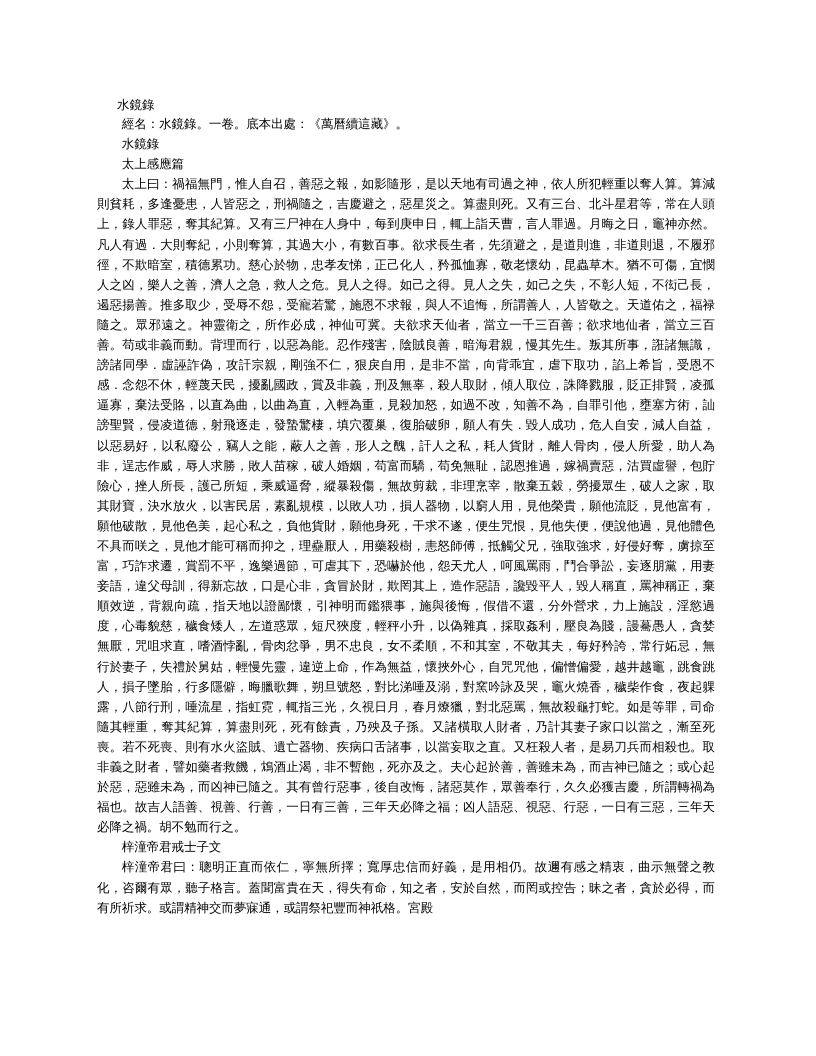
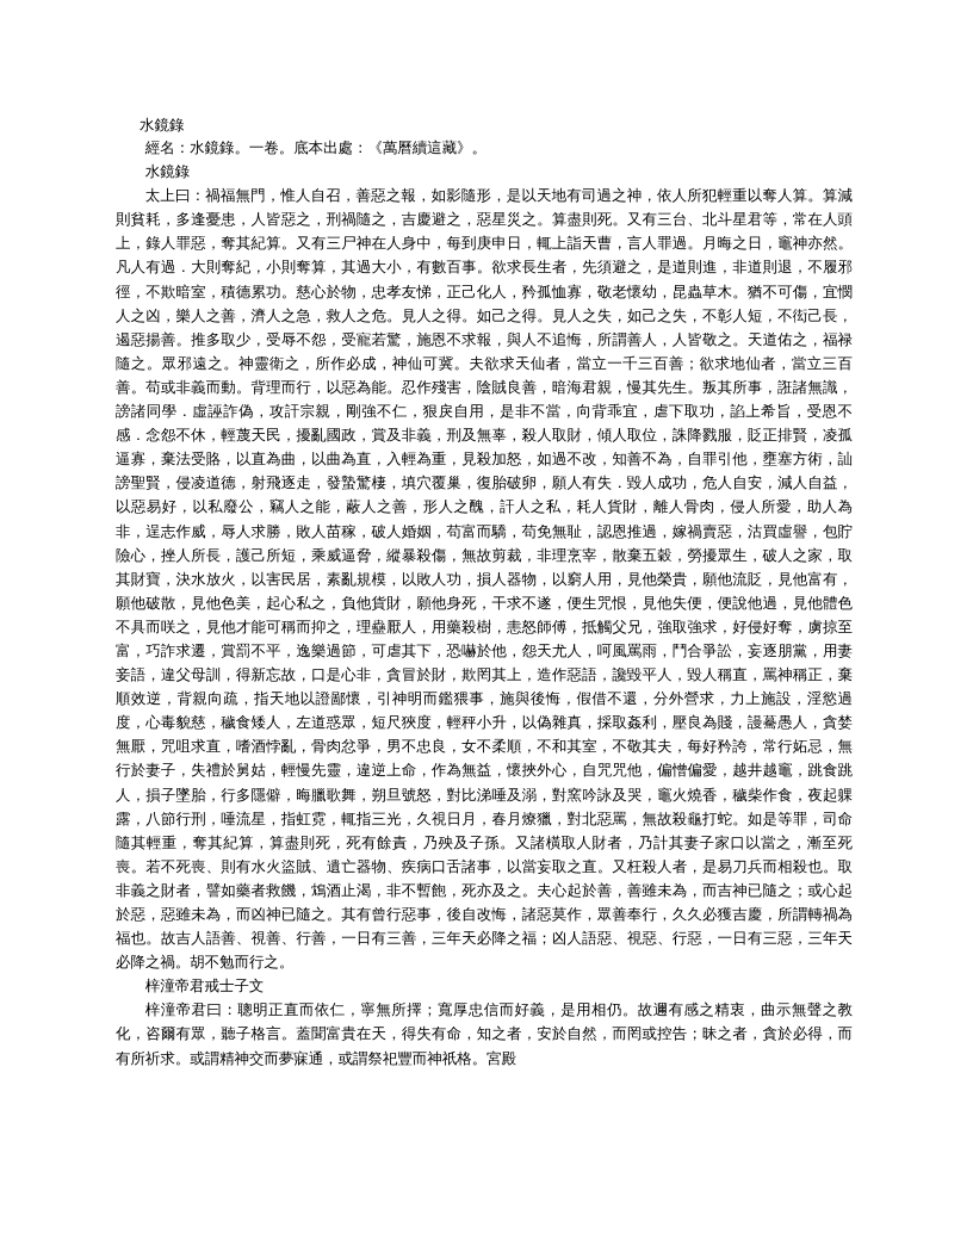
  水鏡錄
  經名：水鏡錄。一卷。底本出處：《萬曆續這藏》。
  水鏡錄
- 太上感應篇
  太上曰：禍福無門，惟人自召，善惡之報，如影隨形，是以天地有司過之神，依人所犯輕重以奪人算。算減則貧耗，多逢憂患，人皆惡之，刑禍隨之，吉慶避之，惡星災之。算盡則死。又有三台、北斗星君等，常在人頭上，錄人罪惡，奪其紀算。又有三尸神在人身中，每到庚申日，輒上詣天曹，言人罪過。月晦之日，竈神亦然。凡人有過．大則奪紀，小則奪算，其過大小，有數百事。欲求長生者，先須避之，是道則進，非道則退，不履邪徑，不欺暗室，積德累功。慈心於物，忠孝友悌，正己化人，矜孤恤寡，敬老懷幼，昆蟲草木。猶不可傷，宜憫人之凶，樂人之善，濟人之急，救人之危。見人之得。如己之得。見人之失，如己之失，不彰人短，不衒己長，遏惡揚善。推多取少，受辱不怨，受寵若驚，施恩不求報，與人不追悔，所謂善人，人皆敬之。天道佑之，福禄隨之。眾邪遠之。神靈衛之，所作必成，神仙可冀。夫欲求天仙者，當立一千三百善；欲求地仙者，當立三百善。苟或非義而動。背理而行，以惡為能。忍作殘害，陰賊良善，暗海君親，慢其先生。叛其所事，誑諸無識，謗諸同學．虛誣詐偽，攻訐宗親，剛強不仁，狠戾自用，是非不當，向背乖宜，虐下取功，諂上希旨，受恩不感．念怨不休，輕蔑天民，擾亂國政，賞及非義，刑及無辜，殺人取財，傾人取位，誅降戮服，貶正排賢，凌孤逼寡，棄法受賂，以直為曲，以曲為直，入輕為重，見殺加怒，如過不改，知善不為，自罪引他，壅塞方術，訕謗聖賢，侵凌道德，射飛逐走，發蟄驚棲，填穴覆巢，復胎破卵，願人有失．毀人成功，危人自安，減人自益，以惡易好，以私廢公，竊人之能，蔽人之善，形人之醜，訐人之私，耗人貨財，離人骨肉，侵人所愛，助人為非，逞志作威，辱人求勝，敗人苗稼，破人婚姻，苟富而驕，苟免無耻，認恩推過，嫁禍賣惡，沽買虛譽，包貯險心，挫人所長，護己所短，乘威逼脅，縱暴殺傷，無故剪裁，非理烹宰，散棄五穀，勞擾眾生，破人之家，取其財寶，決水放火，以害民居，素亂規模，以敗人功，損人器物，以窮人用，見他榮貴，願他流貶，見他富有，願他破散，見他色美，起心私之，負他貨財，願他身死，干求不遂，便生咒恨，見他失便，便說他過，見他體色不具而咲之，見他才能可稱而抑之，理蠱厭人，用藥殺樹，恚怒師傅，抵觸父兄，強取強求，好侵好奪，虜掠至富，巧詐求遷，賞罰不平，逸樂過節，可虐其下，恐嚇於他，怨天尤人，呵風罵雨，鬥合爭訟，妄逐朋黨，用妻妾語，違父母訓，得新忘故，口是心非，貪冒於財，欺罔其上，造作惡語，讒毀平人，毀人稱直，罵神稱正，棄順效逆，背親向疏，指天地以證鄙懷，引神明而鑑猥事，施與後悔，假借不還，分外營求，力上施設，淫慾過度，心毒貌慈，穢食矮人，左道惑眾，短尺狹度，輕秤小升，以偽雜真，採取姦利，壓良為賤，謾驀愚人，貪婪無厭，咒咀求直，嗜酒悖亂，骨肉忿爭，男不忠良，女不柔順，不和其室，不敬其夫，每好矜誇，常行妬忌，無行於妻子，失禮於舅姑，輕慢先靈，違逆上命，作為無益，懷挾外心，自咒咒他，偏憎偏愛，越井越竈，跳食跳人，損子墜胎，行多隱僻，晦臘歌舞，朔旦號怒，對比涕唾及溺，對窯吟詠及哭，竈火燒香，穢柴作食，夜起躶露，八節行刑，唾流星，指虹霓，輒指三光，久視日月，春月燎獵，對北惡罵，無故殺龜打蛇。如是等罪，司命隨其輕重，奪其紀算，算盡則死，死有餘責，乃殃及子孫。又諸橫取人財者，乃計其妻子家口以當之，漸至死喪。若不死喪、則有水火盜賊、遺亡器物、疾病口舌諸事，以當妄取之直。又枉殺人者，是易刀兵而相殺也。取非義之財者，譬如藥者救饑，鴆酒止渴，非不暫飽，死亦及之。夫心起於善，善雖未為，而吉神已隨之；或心起於惡，惡雖未為，而凶神已隨之。其有曾行惡事，後自改悔，諸惡莫作，眾善奉行，久久必獲吉慶，所謂轉禍為福也。故吉人語善、視善、行善，一日有三善，三年天必降之福；凶人語惡、視惡、行惡，一日有三惡，三年天必降之禍。胡不勉而行之。
  梓潼帝君戒士子文
  梓潼帝君曰：聰明正直而依仁，寧無所擇；寬厚忠信而好義，是用相仍。故邇有感之精衷，曲示無聲之教化，咨爾有眾，聽子格言。蓋聞富貴在天，得失有命，知之者，安於自然，而罔或控告；昧之者，貪於必得，而有所祈求。或謂精神交而夢寐通，或謂祭祀豐而神祇格。宮殿
